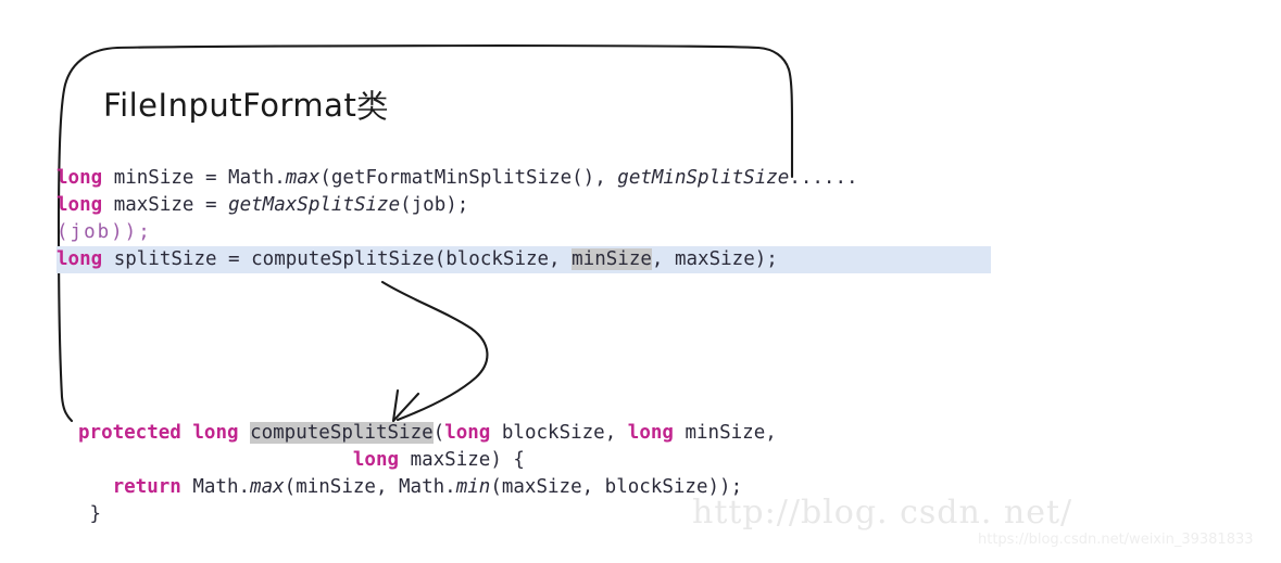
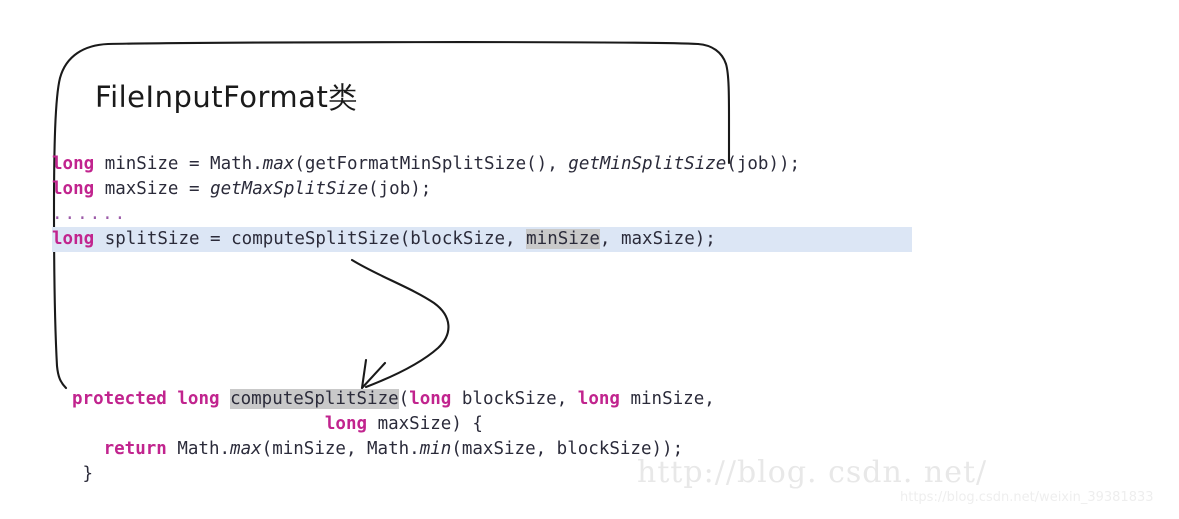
  FileInputFormat类
- long minSize = Math.max(getFormatMinSplitSize(), getMinSplitSize......
+ long minSize = Math.max(getFormatMinSplitSize(), getMinSplitSize(job));
  long maxSize = getMaxSplitSize(job);
- (job));
+ ......
  long splitSize = computeSplitSize(blockSize, minSize, maxSize);
  protected long computeSplitSize(long blockSize, long minSize,
  long maxSize) {
  return Math.max(minSize, Math.min(maxSize, blockSize));
  }
  http://blog. csdn. net/
